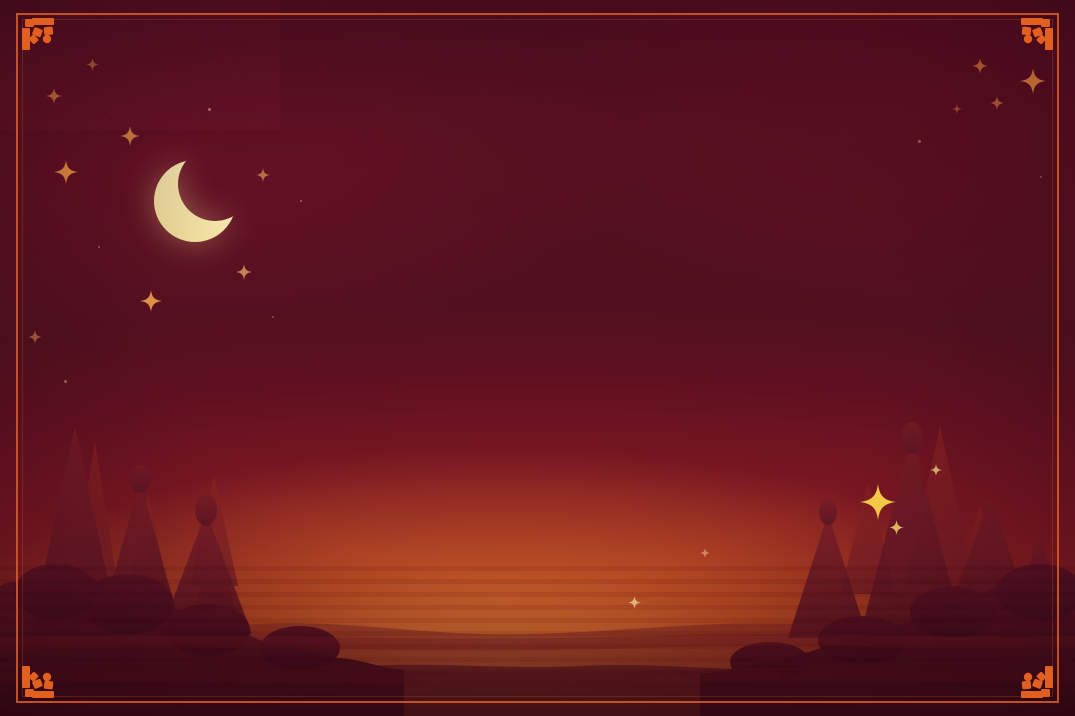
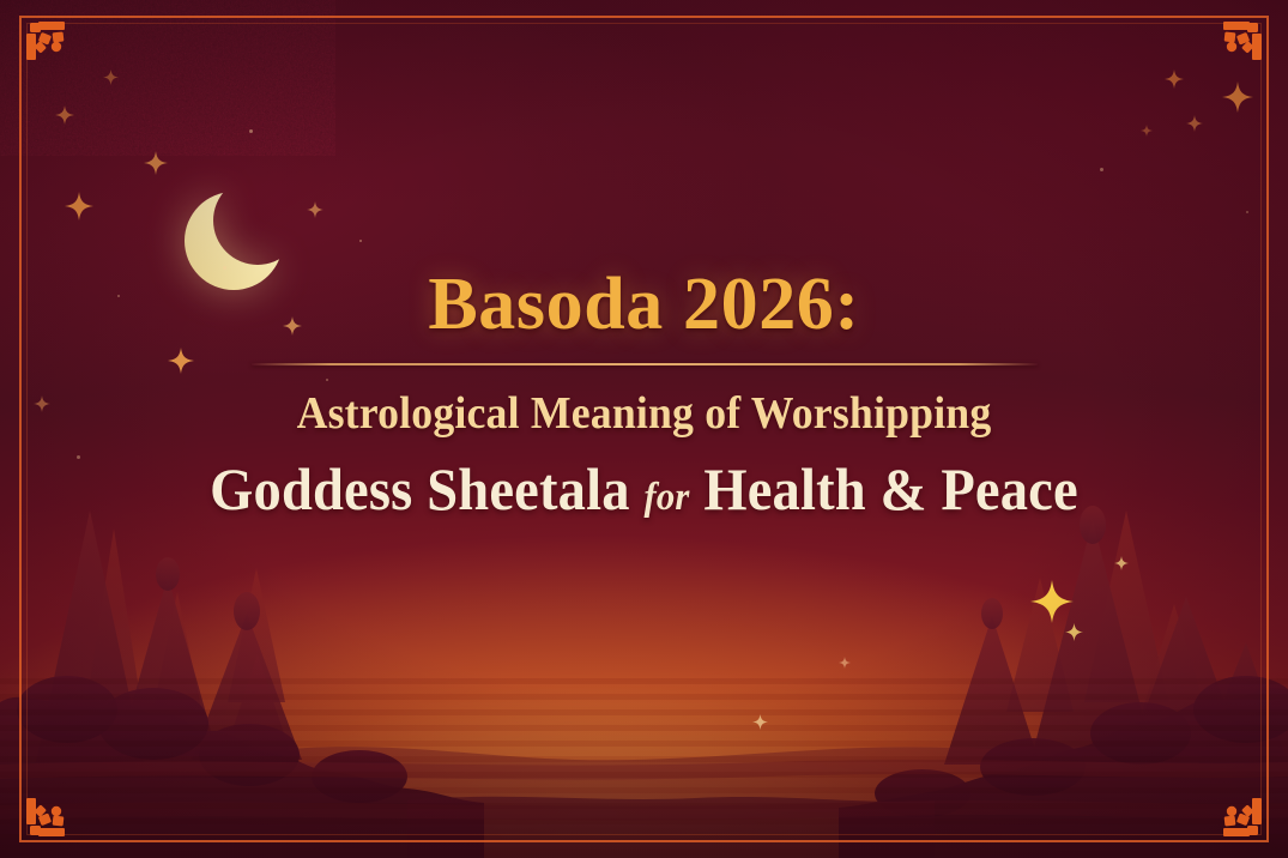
+ Basoda 2026:
+ Astrological Meaning of Worshipping
+ Goddess Sheetala for Health & Peace
